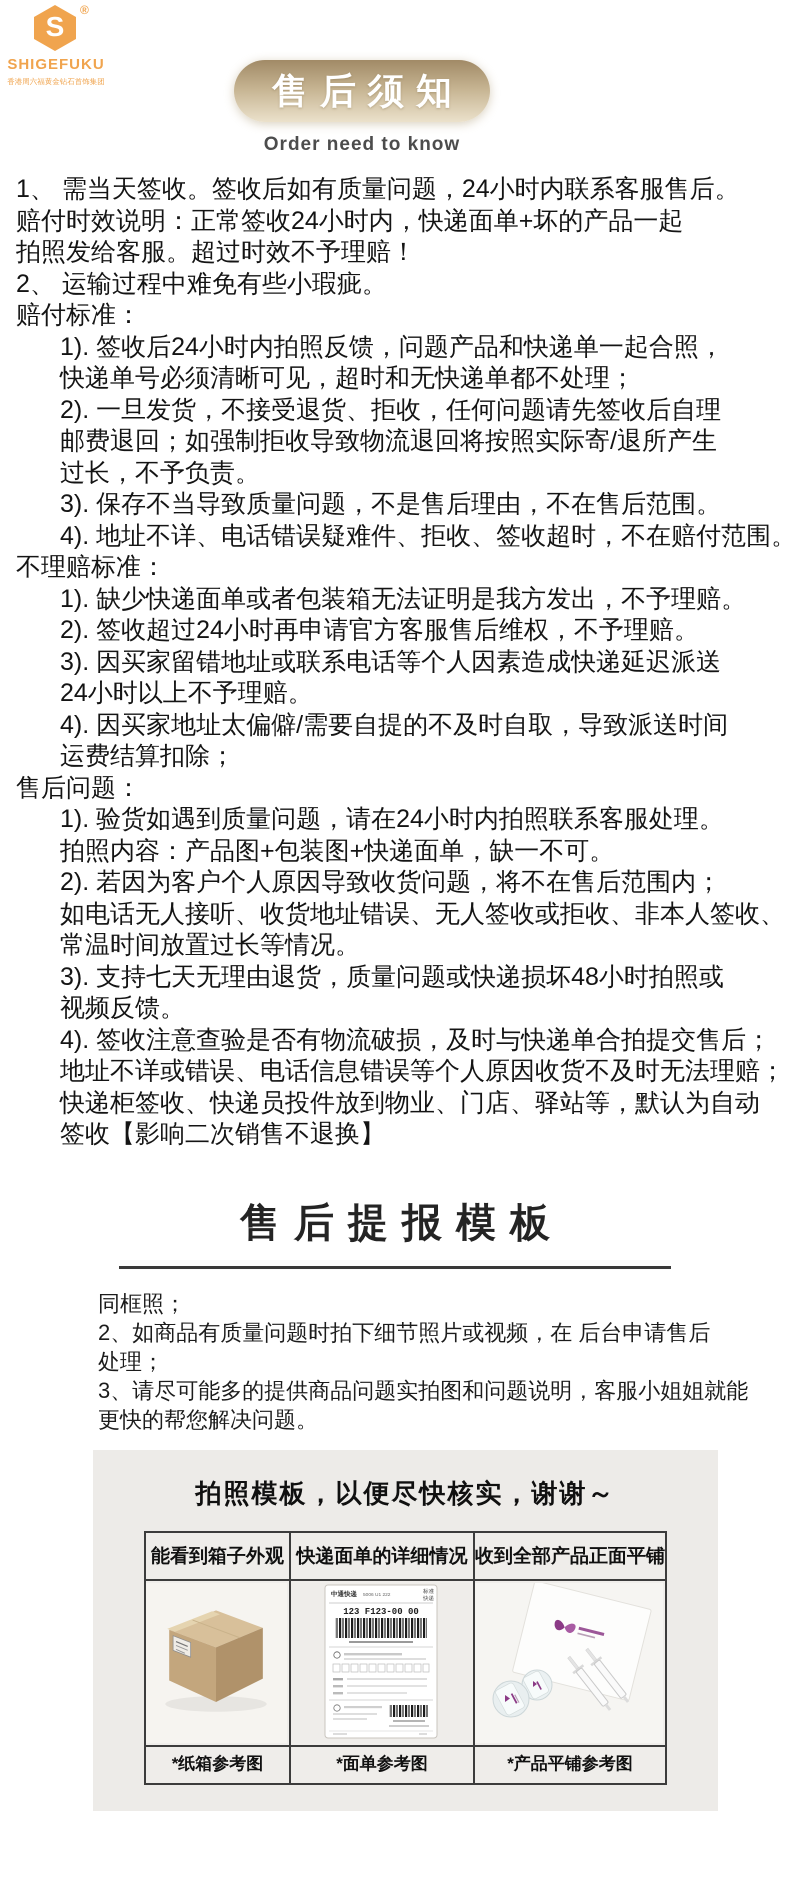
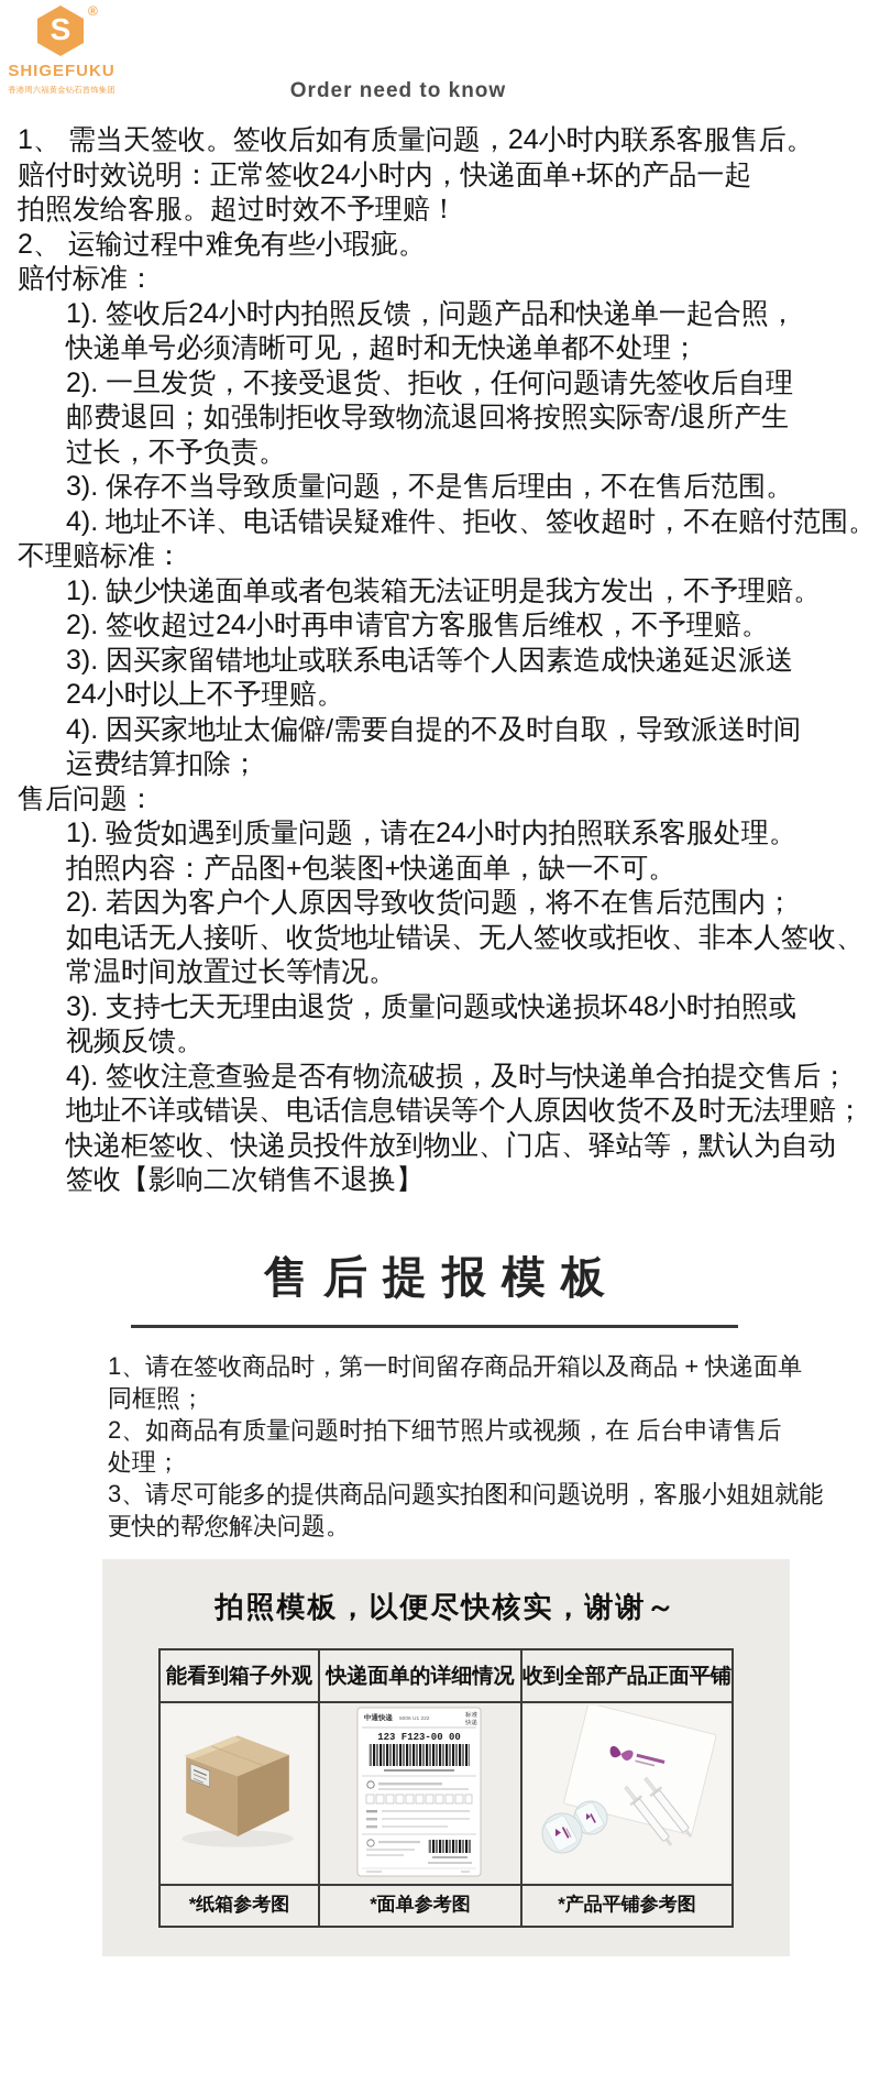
  S
  ®
  SHIGEFUKU
  香港周六福黄金钻石首饰集团
- 售后须知
  Order need to know
  1、 需当天签收。签收后如有质量问题，24小时内联系客服售后。
  赔付时效说明：正常签收24小时内，快递面单+坏的产品一起
  拍照发给客服。超过时效不予理赔！
  2、 运输过程中难免有些小瑕疵。
  赔付标准：
  1). 签收后24小时内拍照反馈，问题产品和快递单一起合照，
  快递单号必须清晰可见，超时和无快递单都不处理；
  2). 一旦发货，不接受退货、拒收，任何问题请先签收后自理
  邮费退回；如强制拒收导致物流退回将按照实际寄/退所产生
  过长，不予负责。
  3). 保存不当导致质量问题，不是售后理由，不在售后范围。
  4). 地址不详、电话错误疑难件、拒收、签收超时，不在赔付范围。
  不理赔标准：
  1). 缺少快递面单或者包装箱无法证明是我方发出，不予理赔。
  2). 签收超过24小时再申请官方客服售后维权，不予理赔。
  3). 因买家留错地址或联系电话等个人因素造成快递延迟派送
  24小时以上不予理赔。
  4). 因买家地址太偏僻/需要自提的不及时自取，导致派送时间
  运费结算扣除；
  售后问题：
  1). 验货如遇到质量问题，请在24小时内拍照联系客服处理。
  拍照内容：产品图+包装图+快递面单，缺一不可。
  2). 若因为客户个人原因导致收货问题，将不在售后范围内；
  如电话无人接听、收货地址错误、无人签收或拒收、非本人签收、
  常温时间放置过长等情况。
  3). 支持七天无理由退货，质量问题或快递损坏48小时拍照或
  视频反馈。
  4). 签收注意查验是否有物流破损，及时与快递单合拍提交售后；
  地址不详或错误、电话信息错误等个人原因收货不及时无法理赔；
  快递柜签收、快递员投件放到物业、门店、驿站等，默认为自动
  签收【影响二次销售不退换】
  售后提报模板
+ 1、请在签收商品时，第一时间留存商品开箱以及商品 + 快递面单
  同框照；
  2、如商品有质量问题时拍下细节照片或视频，在 后台申请售后
  处理；
  3、请尽可能多的提供商品问题实拍图和问题说明，客服小姐姐就能
  更快的帮您解决问题。
  拍照模板，以便尽快核实，谢谢～
  能看到箱子外观	快递面单的详细情况	收到全部产品正面平铺
  *纸箱参考图	*面单参考图	*产品平铺参考图
